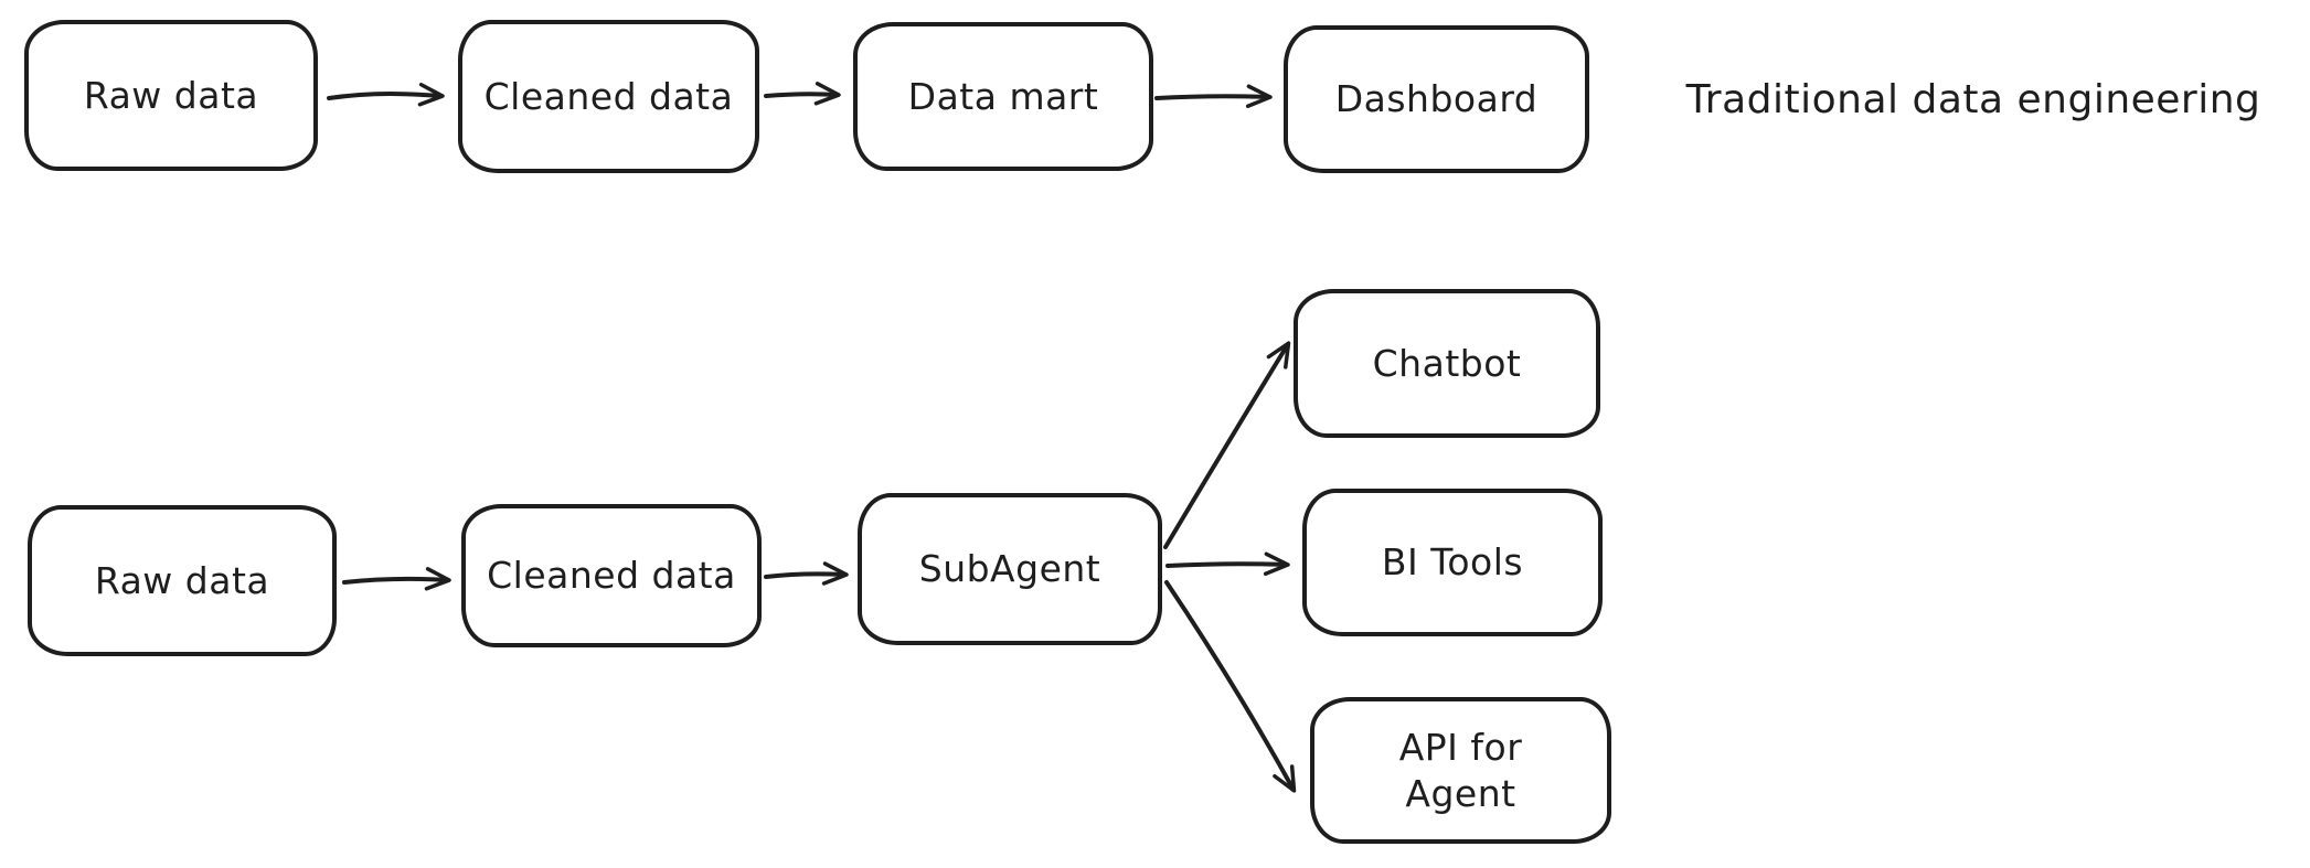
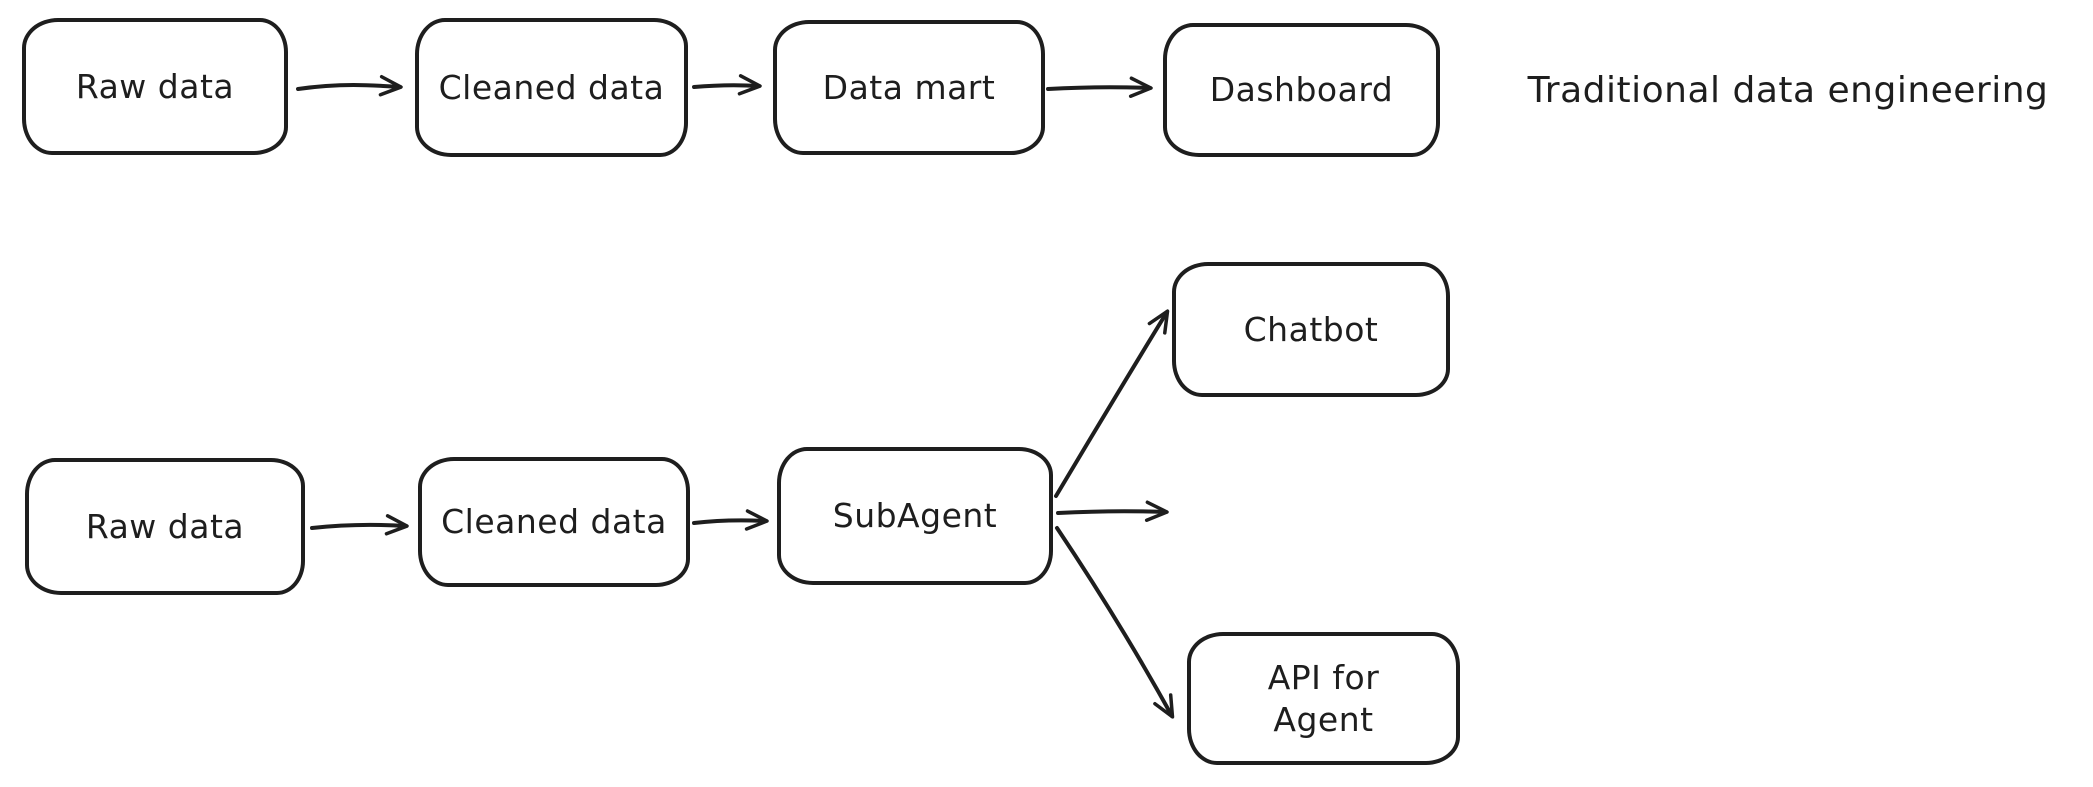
  Raw data
  Cleaned data
  Data mart
  Dashboard
  Traditional data engineering
  Raw data
  Cleaned data
  SubAgent
  Chatbot
- BI Tools
  API for
  Agent
